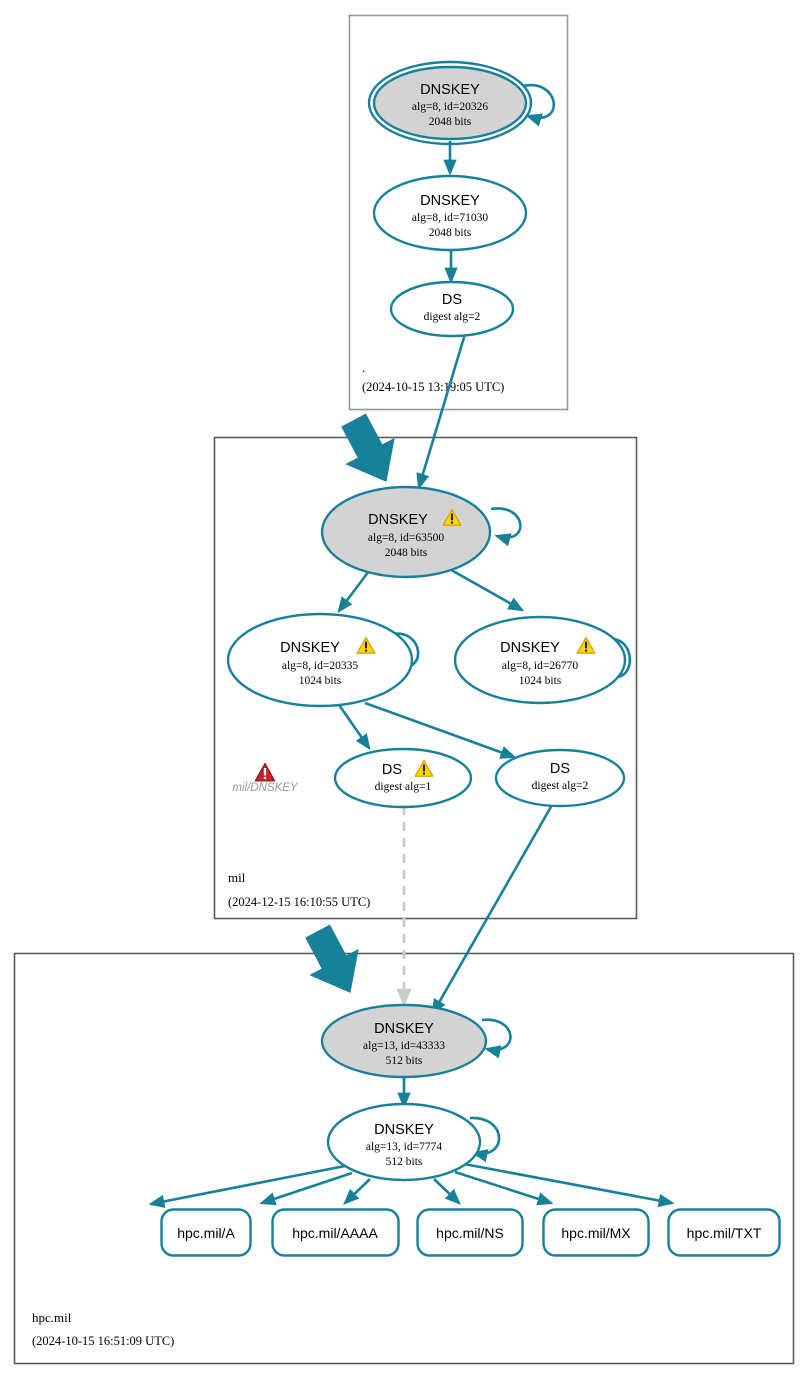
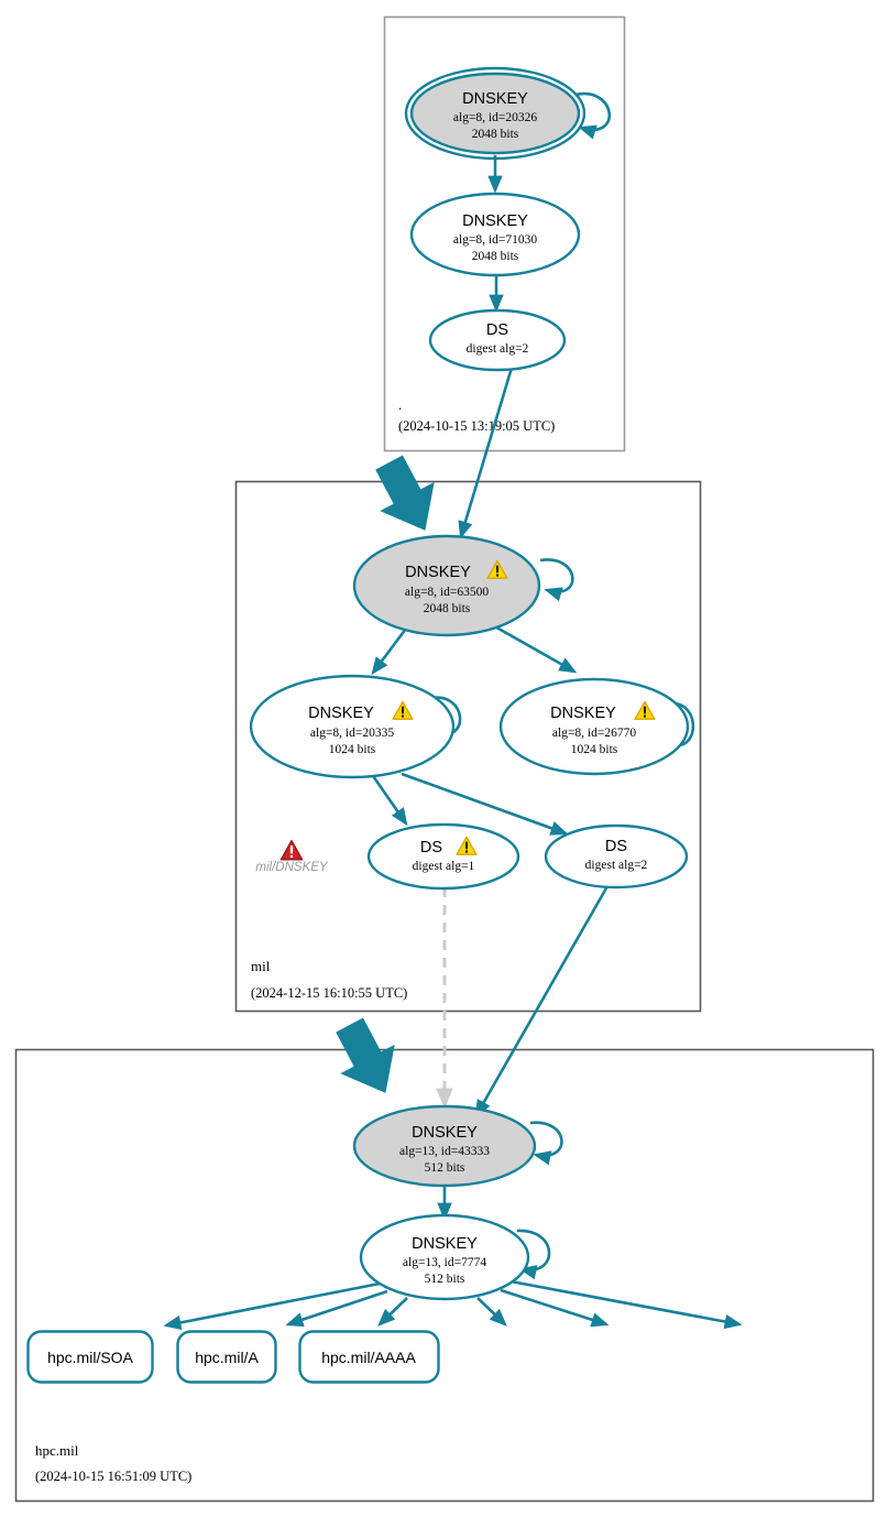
  .
  (2024-10-15 13:19:05 UTC)
  mil
  (2024-12-15 16:10:55 UTC)
  hpc.mil
  (2024-10-15 16:51:09 UTC)
  DNSKEY
  alg=8, id=20326
  2048 bits
  DNSKEY
  alg=8, id=71030
  2048 bits
  DS
  digest alg=2
  DNSKEY
  alg=8, id=63500
  2048 bits
  DNSKEY
  alg=8, id=20335
  1024 bits
  DNSKEY
  alg=8, id=26770
  1024 bits
  mil/DNSKEY
  DS
  digest alg=1
  DS
  digest alg=2
  DNSKEY
  alg=13, id=43333
  512 bits
  DNSKEY
  alg=13, id=7774
  512 bits
+ hpc.mil/SOA
  hpc.mil/A
  hpc.mil/AAAA
- hpc.mil/NS
- hpc.mil/MX
- hpc.mil/TXT
